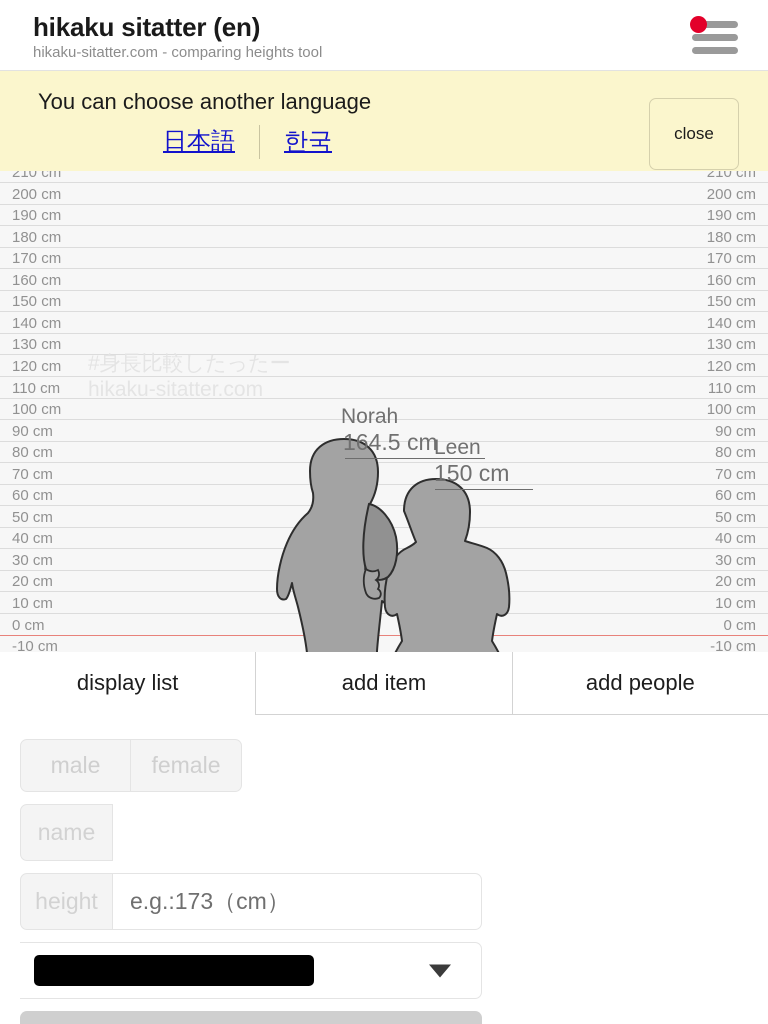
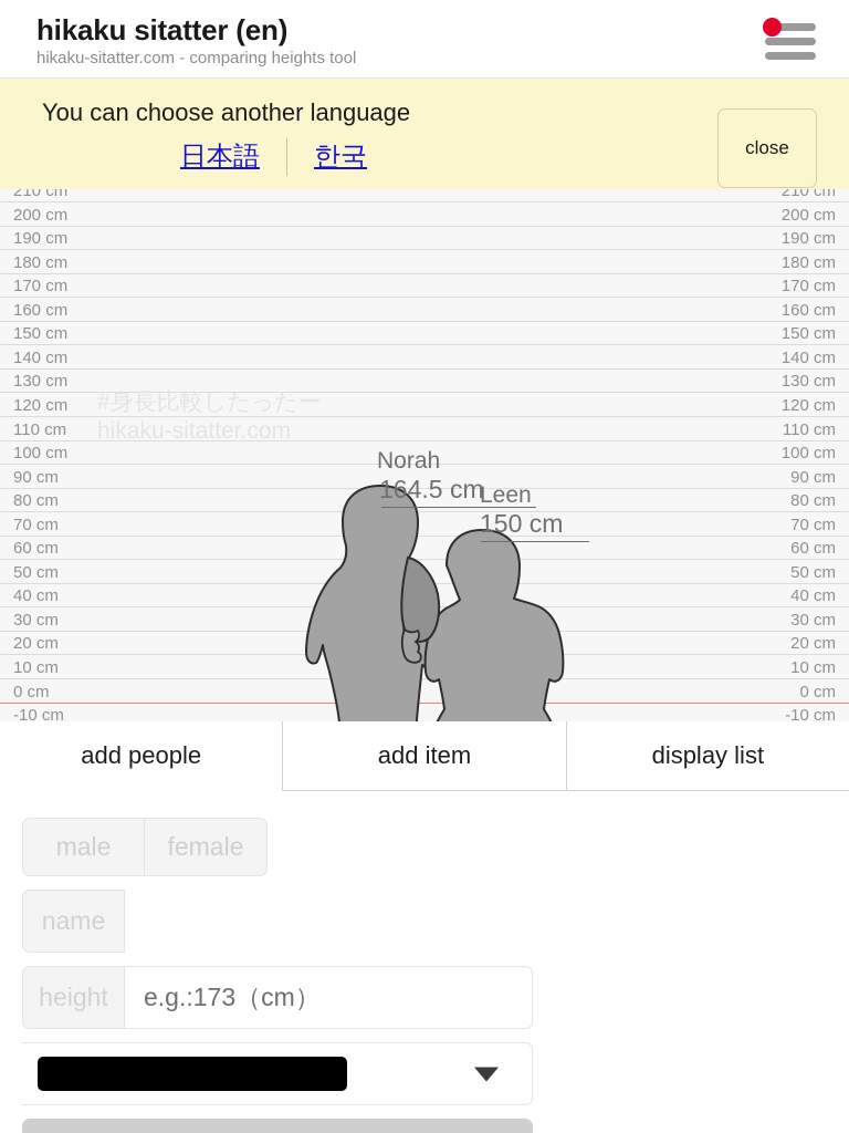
  hikaku sitatter (en)
  hikaku-sitatter.com - comparing heights tool
  You can choose another language
  日本語
  한국
  close
  210 cm
  210 cm
  200 cm
  200 cm
  190 cm
  190 cm
  180 cm
  180 cm
  170 cm
  170 cm
  160 cm
  160 cm
  150 cm
  150 cm
  140 cm
  140 cm
  130 cm
  130 cm
  120 cm
  120 cm
  110 cm
  110 cm
  100 cm
  100 cm
  90 cm
  90 cm
  80 cm
  80 cm
  70 cm
  70 cm
  60 cm
  60 cm
  50 cm
  50 cm
  40 cm
  40 cm
  30 cm
  30 cm
  20 cm
  20 cm
  10 cm
  10 cm
  0 cm
  0 cm
  -10 cm
  -10 cm
  #身長比較したったー
  hikaku-sitatter.com
  Norah
  164.5 cm
  Leen
  150 cm
- display list
+ add people
  add item
- add people
+ display list
  male
  female
  name
  height
  e.g.:173（cm）
